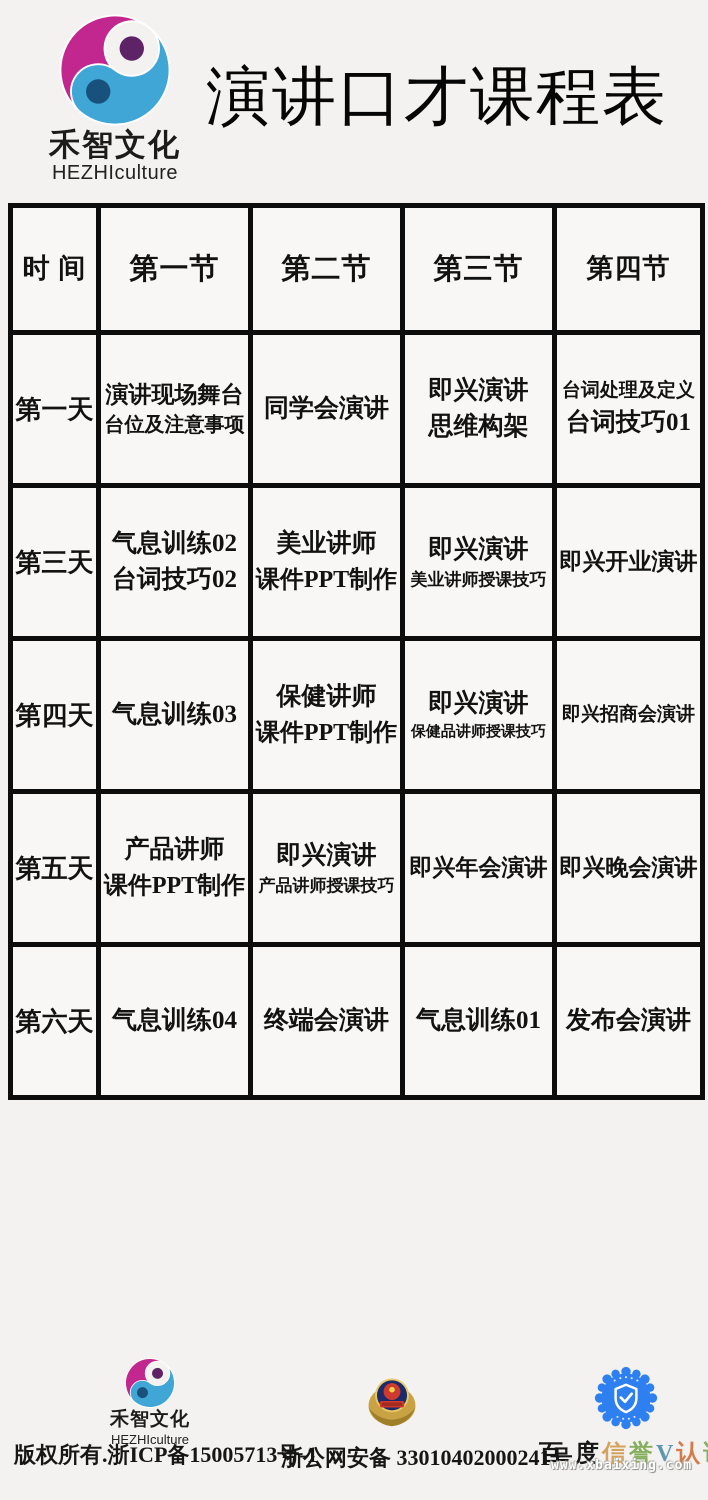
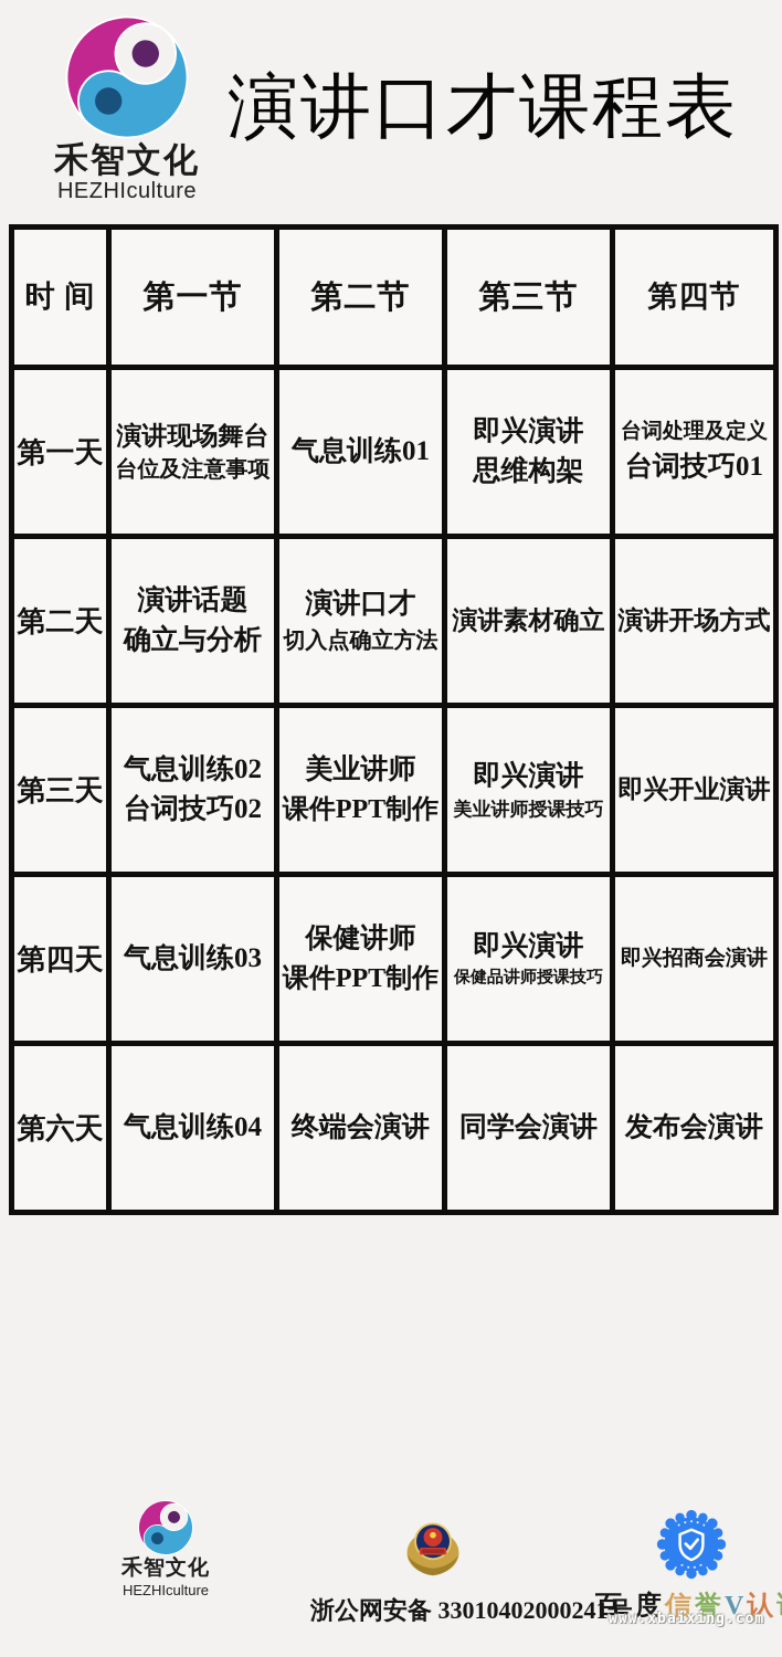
  禾智文化
  HEZHIculture
  演讲口才课程表
  时 间	第一节	第二节	第三节	第四节
- 第一天	演讲现场舞台台位及注意事项	同学会演讲	即兴演讲思维构架	台词处理及定义台词技巧01
+ 第一天	演讲现场舞台台位及注意事项	气息训练01	即兴演讲思维构架	台词处理及定义台词技巧01
+ 第二天	演讲话题确立与分析	演讲口才切入点确立方法	演讲素材确立	演讲开场方式
  第三天	气息训练02台词技巧02	美业讲师课件PPT制作	即兴演讲美业讲师授课技巧	即兴开业演讲
  第四天	气息训练03	保健讲师课件PPT制作	即兴演讲保健品讲师授课技巧	即兴招商会演讲
- 第五天	产品讲师课件PPT制作	即兴演讲产品讲师授课技巧	即兴年会演讲	即兴晚会演讲
- 第六天	气息训练04	终端会演讲	气息训练01	发布会演讲
+ 第六天	气息训练04	终端会演讲	同学会演讲	发布会演讲
  禾智文化
  HEZHIculture
- 版权所有.浙ICP备15005713号-1
  浙公网安备 33010402000241号
  百 度信誉V认
  www.xbaixing.com
